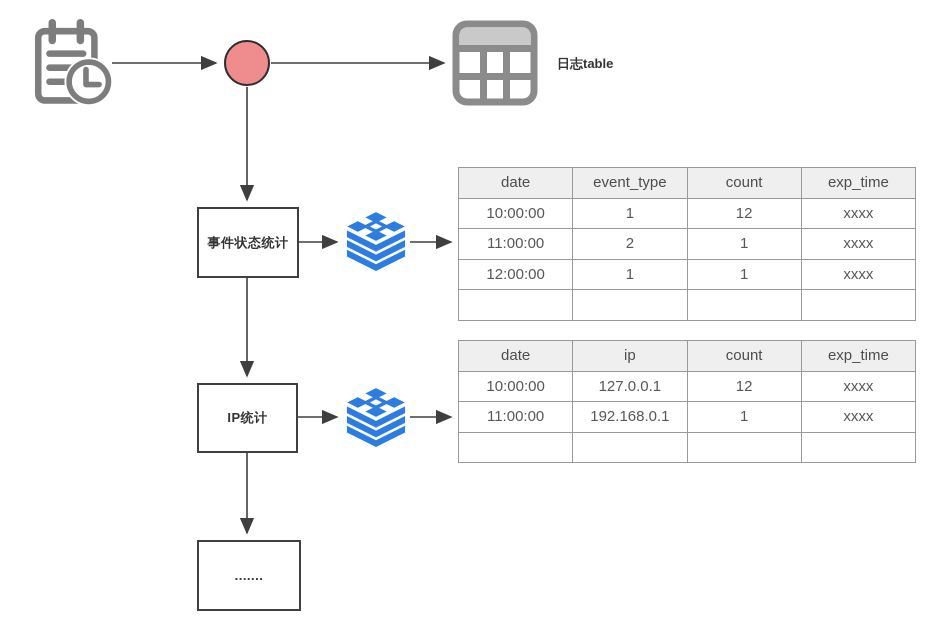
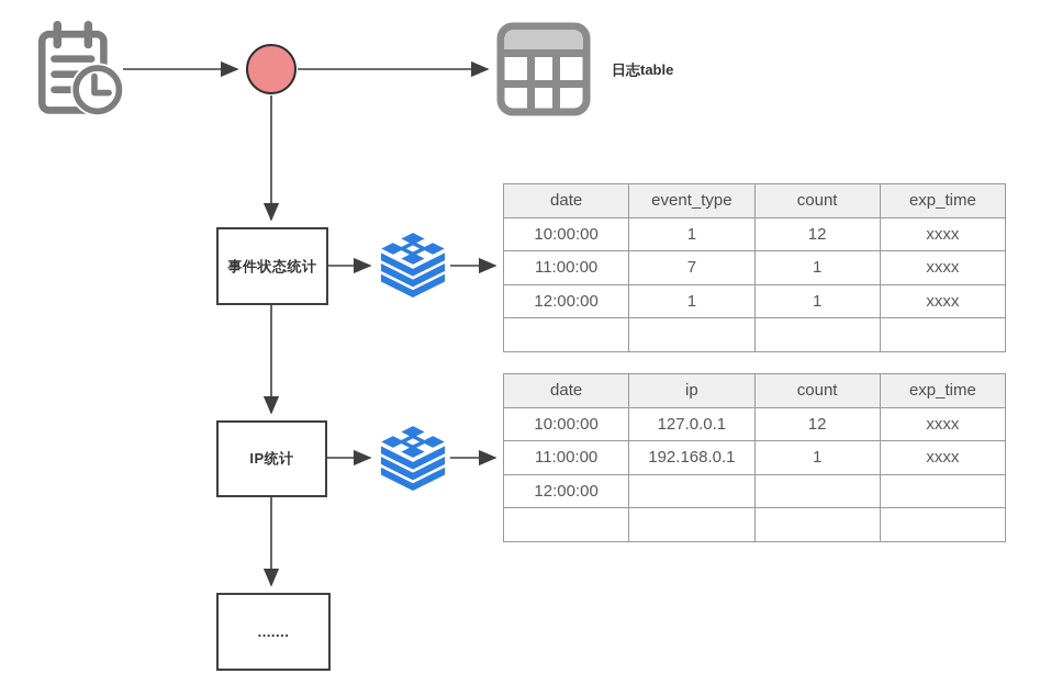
  日志table
  事件状态统计
  IP统计
  .......
  date	event_type	count	exp_time
  10:00:00	1	12	xxxx
- 11:00:00	2	1	xxxx
+ 11:00:00	7	1	xxxx
  12:00:00	1	1	xxxx
  date	ip	count	exp_time
  10:00:00	127.0.0.1	12	xxxx
  11:00:00	192.168.0.1	1	xxxx
+ 12:00:00
